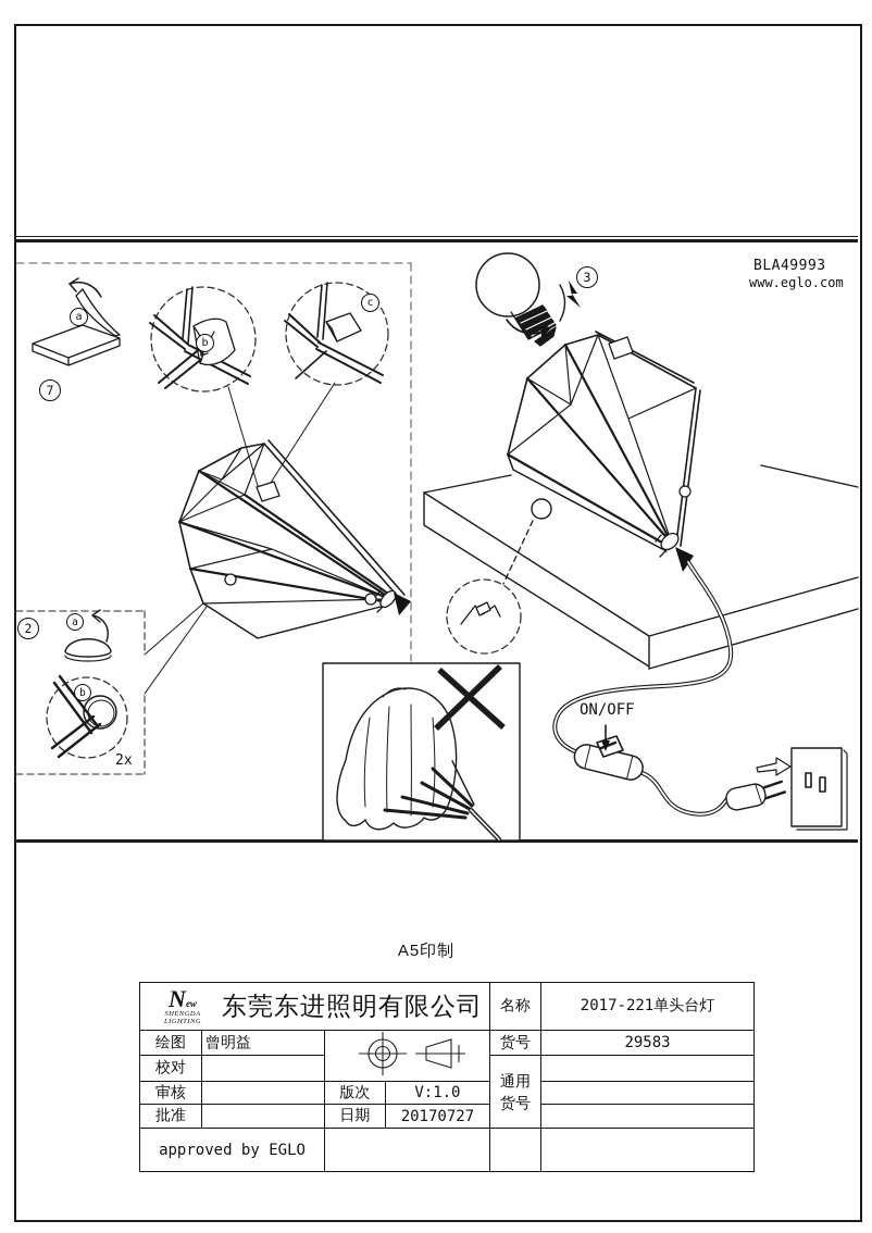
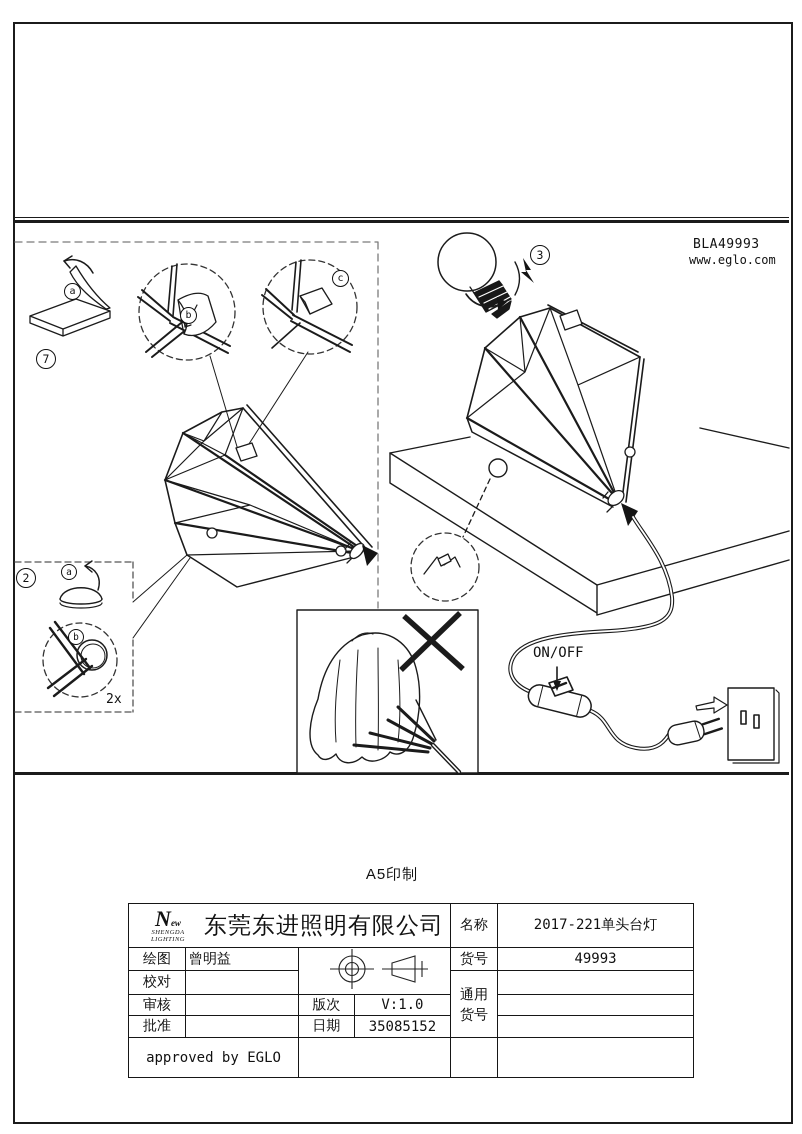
  BLA49993
  www.eglo.com
  ON/OFF
  2x
  A5印制
  7
  2
  3
  a
  b
  c
  a
  b
- 绘图	曾明益		货号	29583
+ 绘图	曾明益		货号	49993
  校对		通用 货号
  审核		版次	V:1.0
- 批准		日期	20170727
+ 批准		日期	35085152
  approved by EGLO
